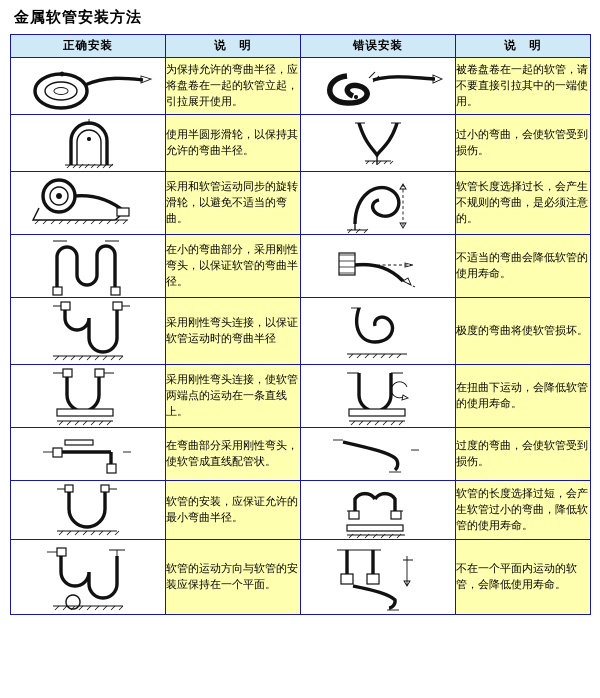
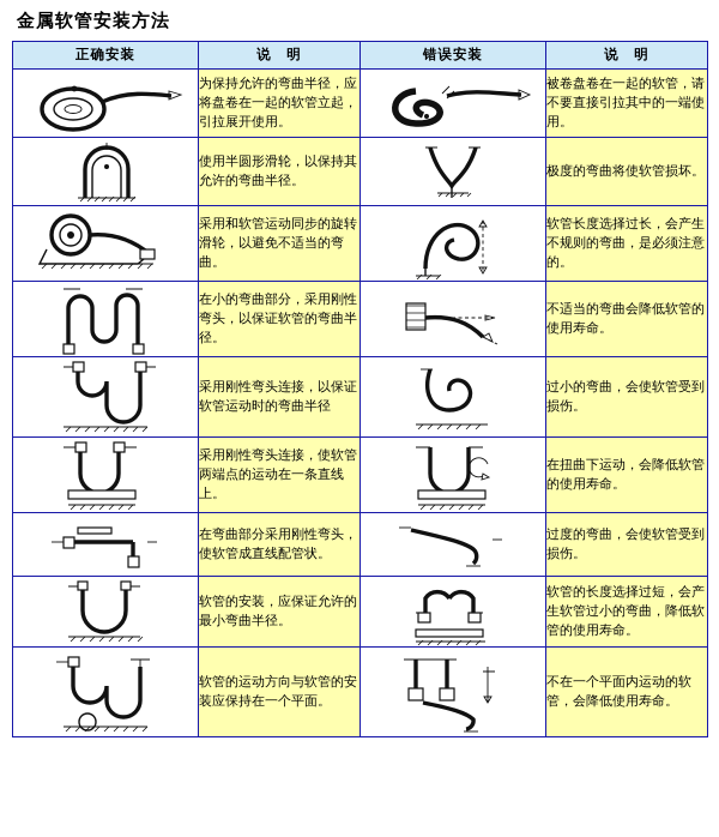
  金属软管安装方法
  正确安装	说 明	错误安装	说 明
  	为保持允许的弯曲半径，应将盘卷在一起的软管立起，引拉展开使用。		被卷盘卷在一起的软管，请不要直接引拉其中的一端使用。
- 	使用半圆形滑轮，以保持其允许的弯曲半径。		过小的弯曲，会使软管受到损伤。
+ 	使用半圆形滑轮，以保持其允许的弯曲半径。		极度的弯曲将使软管损坏。
  	采用和软管运动同步的旋转滑轮，以避免不适当的弯曲。		软管长度选择过长，会产生不规则的弯曲，是必须注意的。
  	在小的弯曲部分，采用刚性弯头，以保证软管的弯曲半径。		不适当的弯曲会降低软管的使用寿命。
- 	采用刚性弯头连接，以保证软管运动时的弯曲半径		极度的弯曲将使软管损坏。
+ 	采用刚性弯头连接，以保证软管运动时的弯曲半径		过小的弯曲，会使软管受到损伤。
  	采用刚性弯头连接，使软管两端点的运动在一条直线上。		在扭曲下运动，会降低软管的使用寿命。
  	在弯曲部分采用刚性弯头，使软管成直线配管状。		过度的弯曲，会使软管受到损伤。
  	软管的安装，应保证允许的最小弯曲半径。		软管的长度选择过短，会产生软管过小的弯曲，降低软管的使用寿命。
  	软管的运动方向与软管的安装应保持在一个平面。		不在一个平面内运动的软管，会降低使用寿命。
